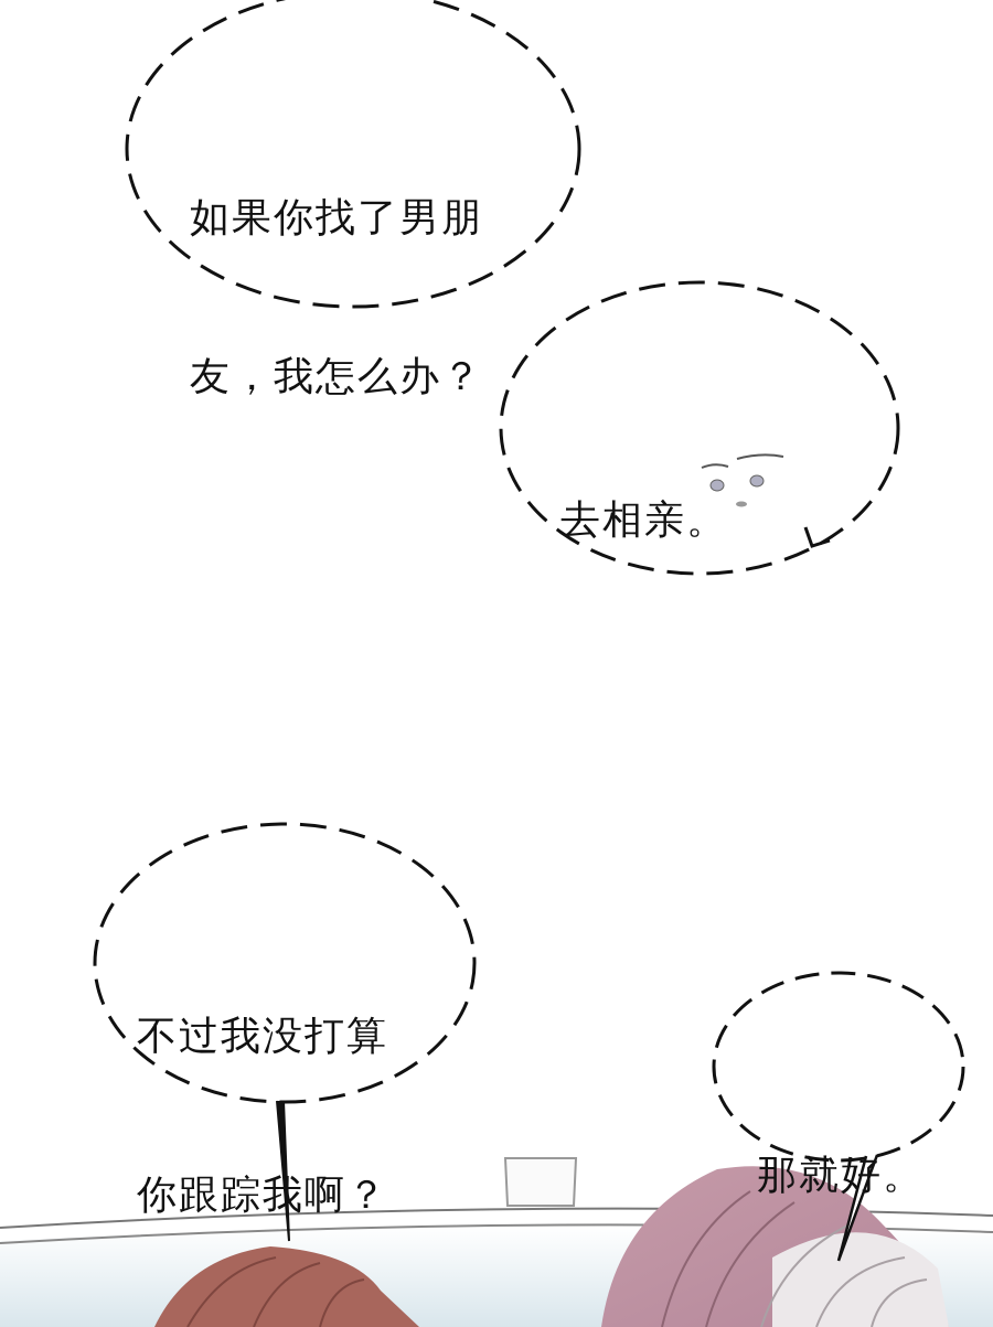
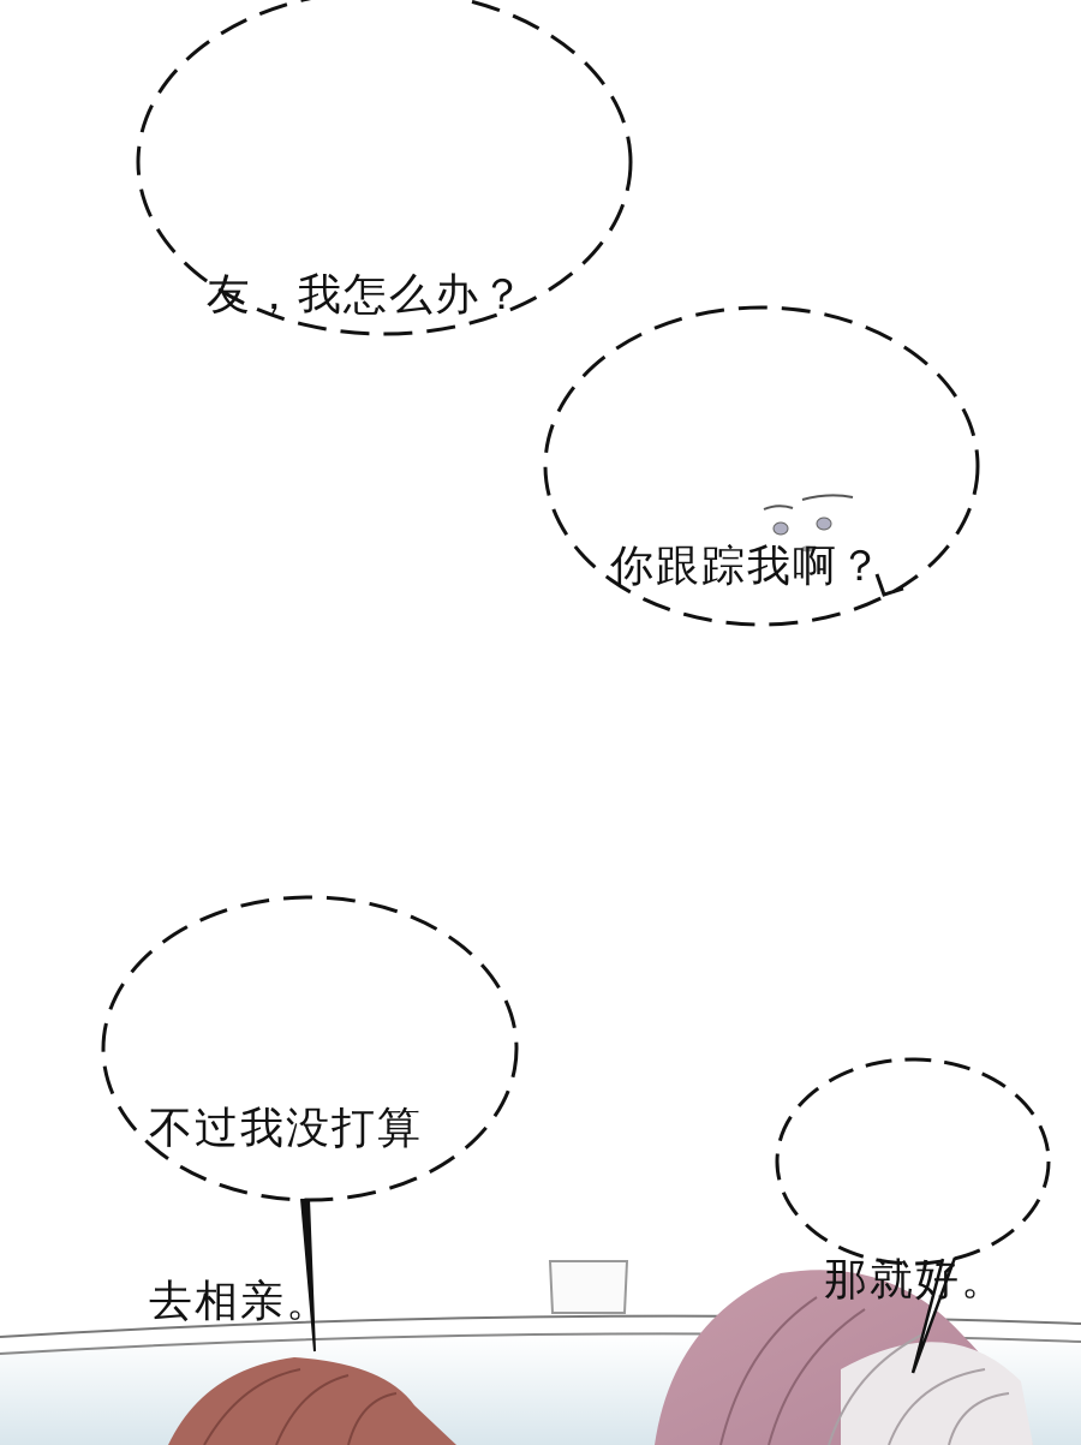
- 如果你找了男朋
  友，我怎么办？
- 去相亲。
+ 你跟踪我啊？
  不过我没打算
- 你跟踪我啊？
+ 去相亲。
  那就好。
